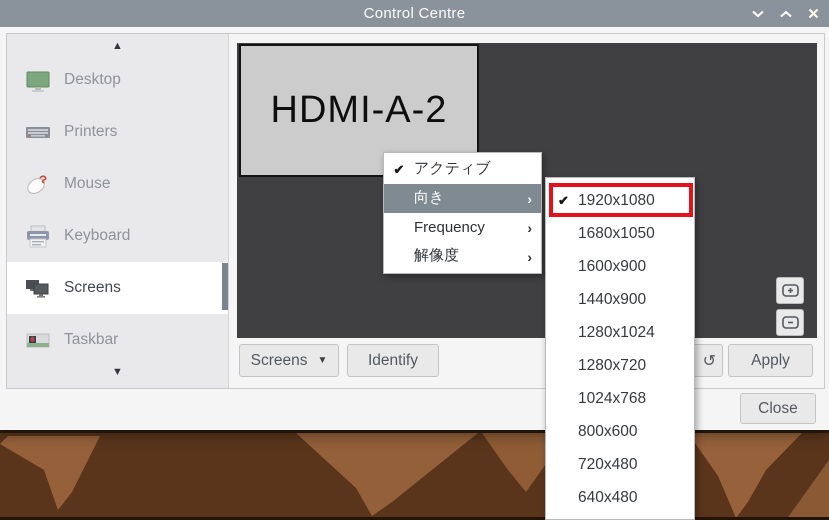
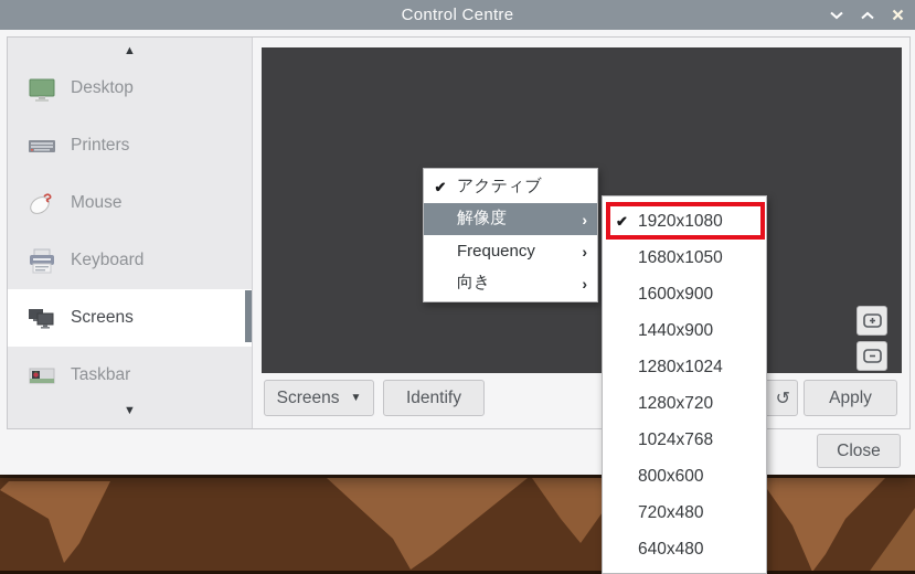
  Control Centre
  ▲
  Desktop
  Printers
  Mouse
  Keyboard
  Screens
  Taskbar
  ▼
- HDMI-A-2
  Screens
  ▼
  Identify
  ↺
  Apply
  Close
  ✔
  アクティブ
- 向き
+ 解像度
  ›
  Frequency
  ›
- 解像度
+ 向き
  ›
  ✔
  1920x1080
  1680x1050
  1600x900
  1440x900
  1280x1024
  1280x720
  1024x768
  800x600
  720x480
  640x480
